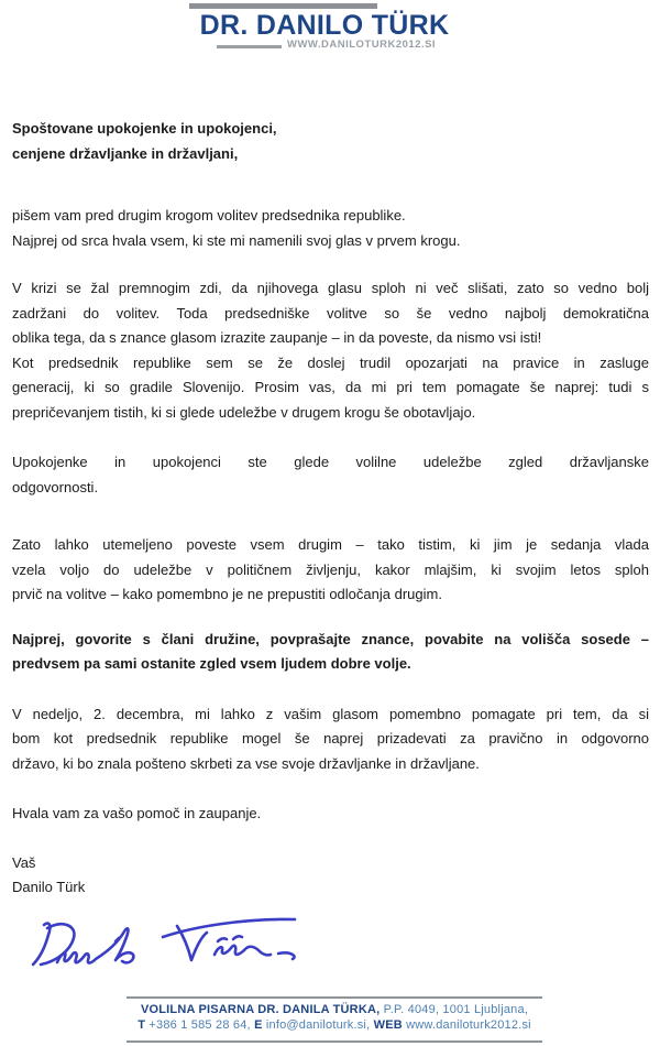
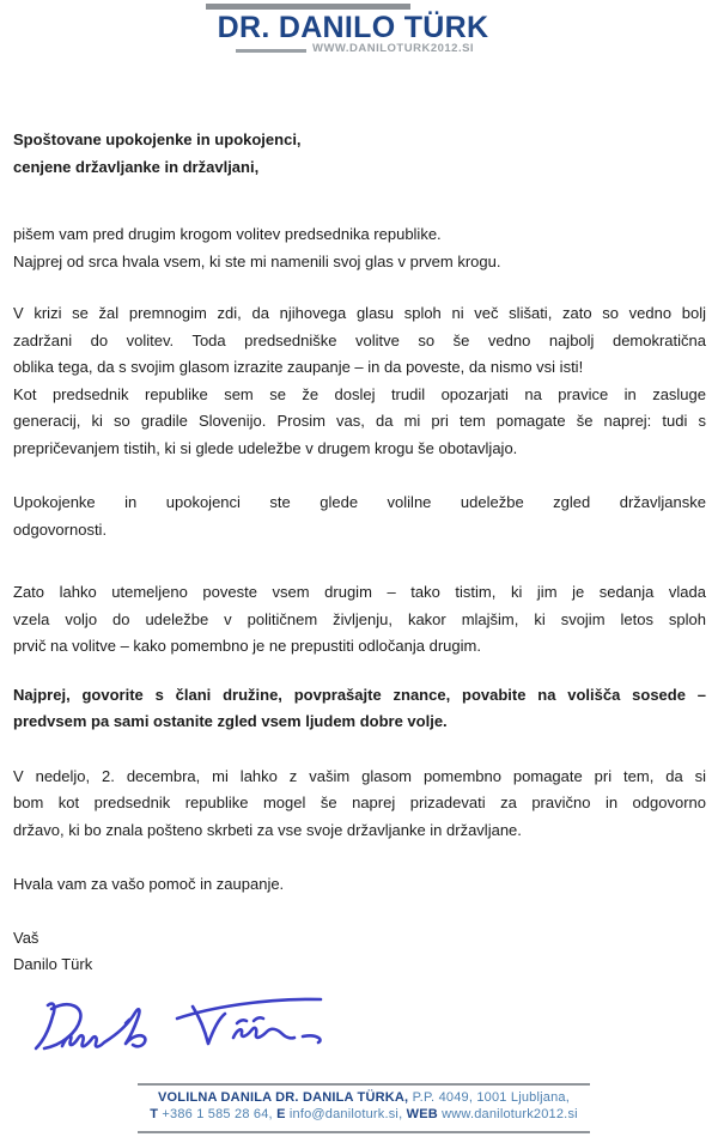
  DR. DANILO TÜRK
  WWW.DANILOTURK2012.SI
  Spoštovane upokojenke in upokojenci,
  cenjene državljanke in državljani,
  pišem vam pred drugim krogom volitev predsednika republike.
  Najprej od srca hvala vsem, ki ste mi namenili svoj glas v prvem krogu.
  V krizi se žal premnogim zdi, da njihovega glasu sploh ni več slišati, zato so vedno bolj
  zadržani do volitev. Toda predsedniške volitve so še vedno najbolj demokratična
- oblika tega, da s znance glasom izrazite zaupanje – in da poveste, da nismo vsi isti!
+ oblika tega, da s svojim glasom izrazite zaupanje – in da poveste, da nismo vsi isti!
  Kot predsednik republike sem se že doslej trudil opozarjati na pravice in zasluge
  generacij, ki so gradile Slovenijo. Prosim vas, da mi pri tem pomagate še naprej: tudi s
  prepričevanjem tistih, ki si glede udeležbe v drugem krogu še obotavljajo.
  Upokojenke in upokojenci ste glede volilne udeležbe zgled državljanske
  odgovornosti.
  Zato lahko utemeljeno poveste vsem drugim – tako tistim, ki jim je sedanja vlada
  vzela voljo do udeležbe v političnem življenju, kakor mlajšim, ki svojim letos sploh
  prvič na volitve – kako pomembno je ne prepustiti odločanja drugim.
  Najprej, govorite s člani družine, povprašajte znance, povabite na volišča sosede –
  predvsem pa sami ostanite zgled vsem ljudem dobre volje.
  V nedeljo, 2. decembra, mi lahko z vašim glasom pomembno pomagate pri tem, da si
  bom kot predsednik republike mogel še naprej prizadevati za pravično in odgovorno
  državo, ki bo znala pošteno skrbeti za vse svoje državljanke in državljane.
  Hvala vam za vašo pomoč in zaupanje.
  Vaš
  Danilo Türk
- VOLILNA PISARNA DR. DANILA TÜRKA, P.P. 4049, 1001 Ljubljana,
+ VOLILNA DANILA DR. DANILA TÜRKA, P.P. 4049, 1001 Ljubljana,
  T +386 1 585 28 64, E info@daniloturk.si, WEB www.daniloturk2012.si
